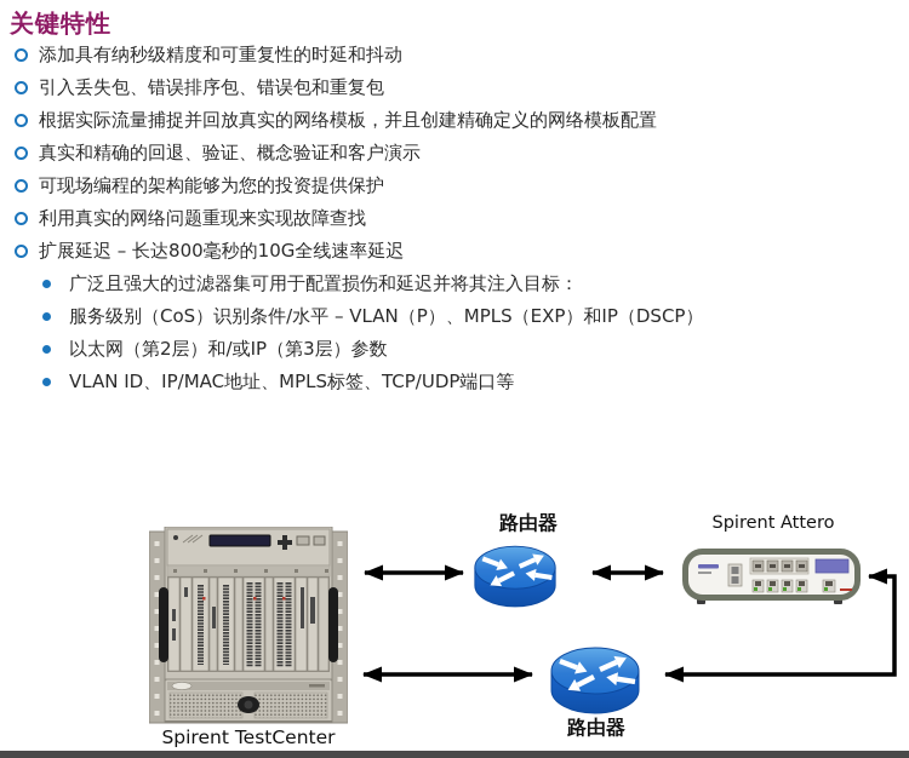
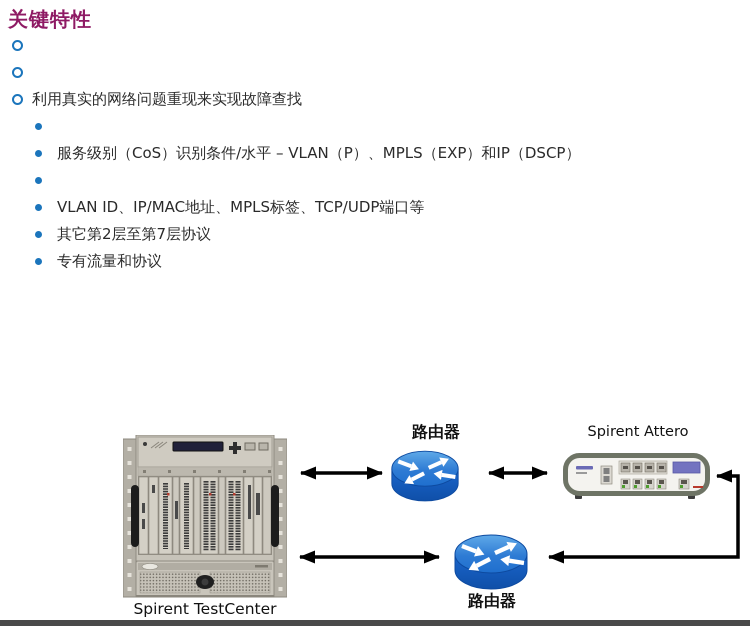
  关键特性
- 添加具有纳秒级精度和可重复性的时延和抖动
- 引入丢失包、错误排序包、错误包和重复包
- 根据实际流量捕捉并回放真实的网络模板，并且创建精确定义的网络模板配置
- 真实和精确的回退、验证、概念验证和客户演示
- 可现场编程的架构能够为您的投资提供保护
  利用真实的网络问题重现来实现故障查找
- 扩展延迟 – 长达800毫秒的10G全线速率延迟
- 广泛且强大的过滤器集可用于配置损伤和延迟并将其注入目标：
  服务级别（CoS）识别条件/水平 – VLAN（P）、MPLS（EXP）和IP（DSCP）
- 以太网（第2层）和/或IP（第3层）参数
  VLAN ID、IP/MAC地址、MPLS标签、TCP/UDP端口等
+ 其它第2层至第7层协议
+ 专有流量和协议
  路由器
  Spirent Attero
  Spirent TestCenter
  路由器
